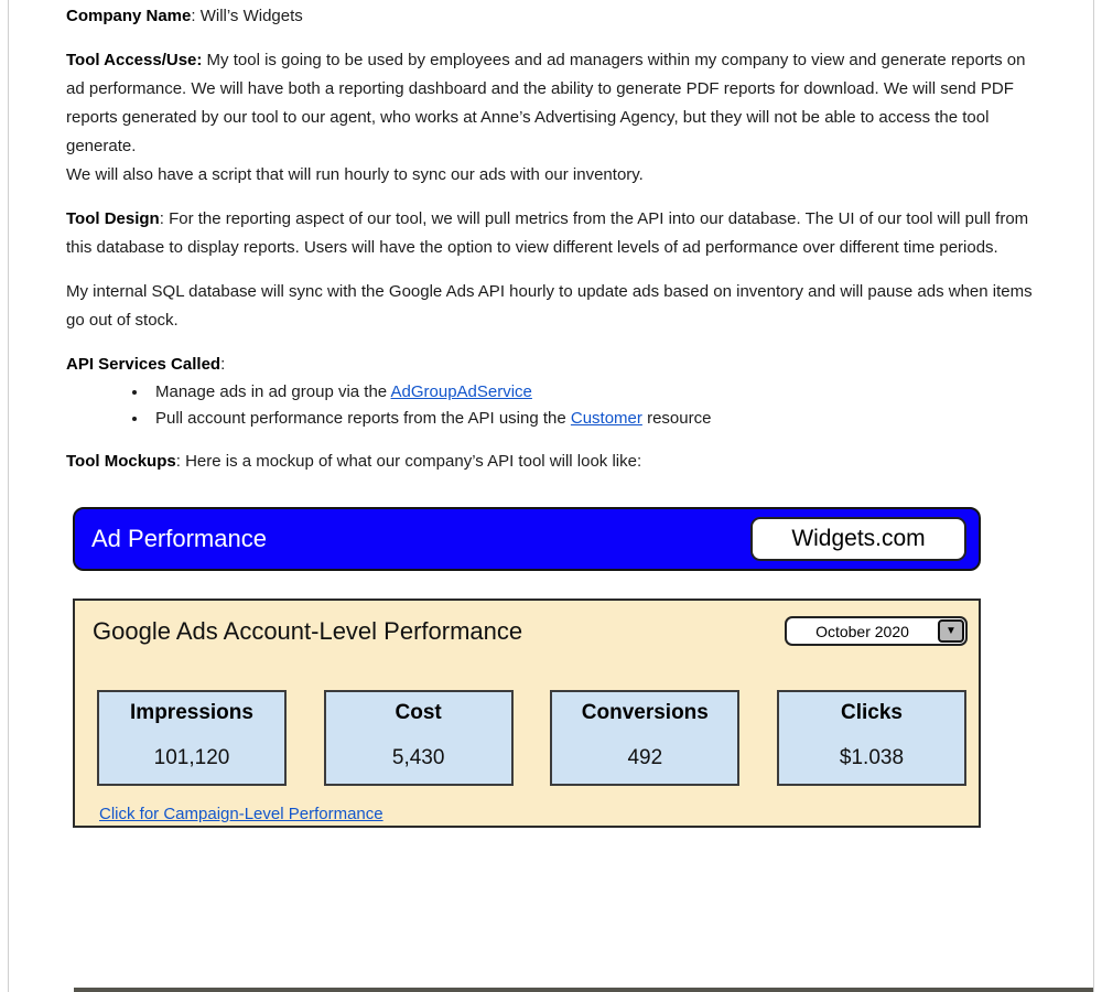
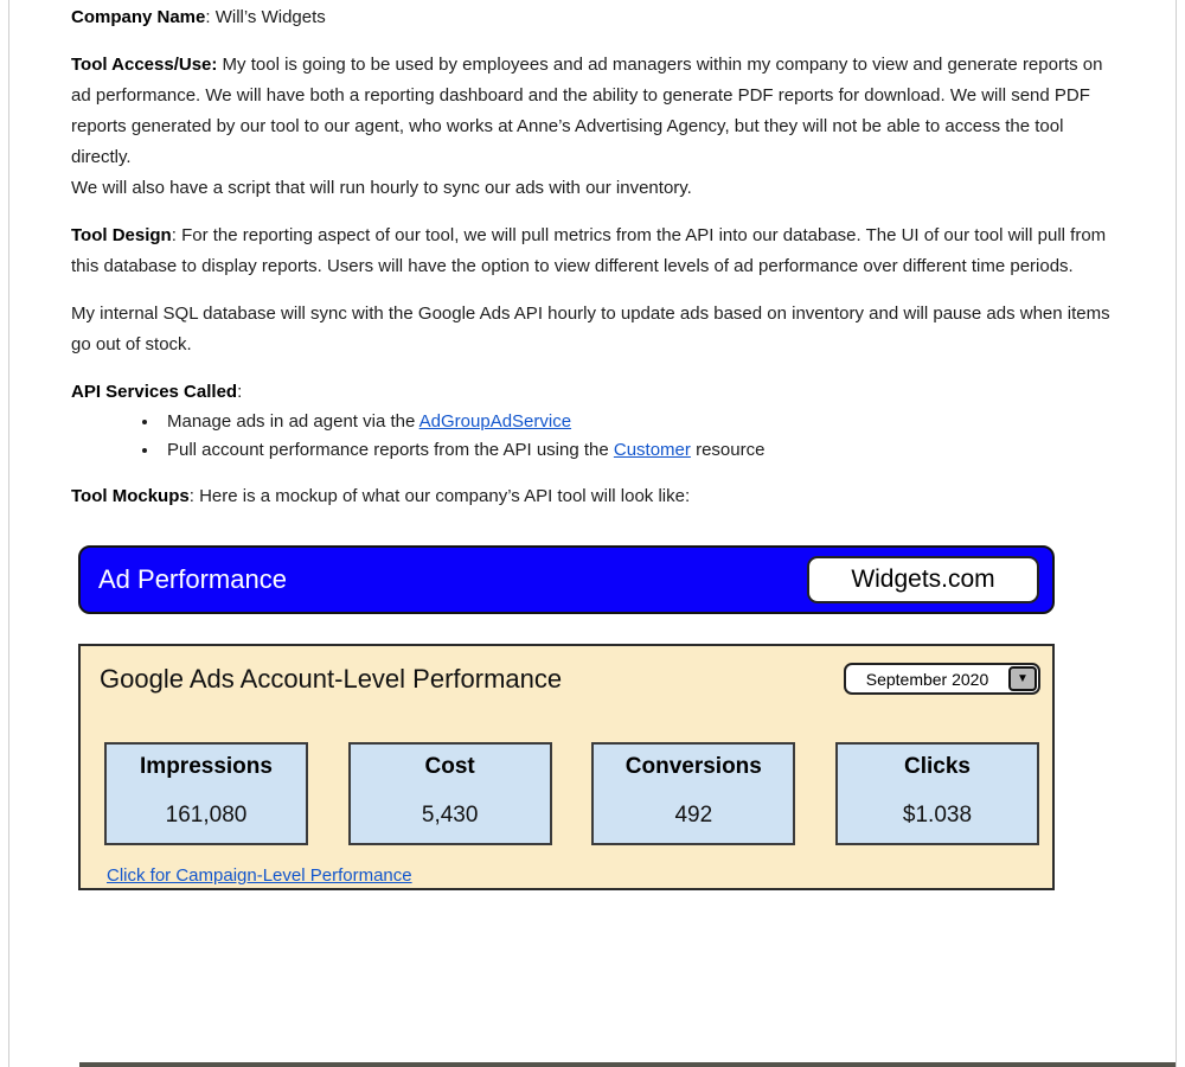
  Company Name: Will’s Widgets
- Tool Access/Use: My tool is going to be used by employees and ad managers within my company to view and generate reports on ad performance. We will have both a reporting dashboard and the ability to generate PDF reports for download. We will send PDF reports generated by our tool to our agent, who works at Anne’s Advertising Agency, but they will not be able to access the tool generate.
+ Tool Access/Use: My tool is going to be used by employees and ad managers within my company to view and generate reports on ad performance. We will have both a reporting dashboard and the ability to generate PDF reports for download. We will send PDF reports generated by our tool to our agent, who works at Anne’s Advertising Agency, but they will not be able to access the tool directly.
  We will also have a script that will run hourly to sync our ads with our inventory.
  Tool Design: For the reporting aspect of our tool, we will pull metrics from the API into our database. The UI of our tool will pull from this database to display reports. Users will have the option to view different levels of ad performance over different time periods.
  My internal SQL database will sync with the Google Ads API hourly to update ads based on inventory and will pause ads when items go out of stock.
  API Services Called:
- Manage ads in ad group via the AdGroupAdService
+ Manage ads in ad agent via the AdGroupAdService
  Pull account performance reports from the API using the Customer resource
  Tool Mockups: Here is a mockup of what our company’s API tool will look like:
  Ad Performance
  Widgets.com
  Google Ads Account-Level Performance
- October 2020
+ September 2020
  ▼
  Impressions
- 101,120
+ 161,080
  Cost
  5,430
  Conversions
  492
  Clicks
  $1.038
  Click for Campaign-Level Performance
